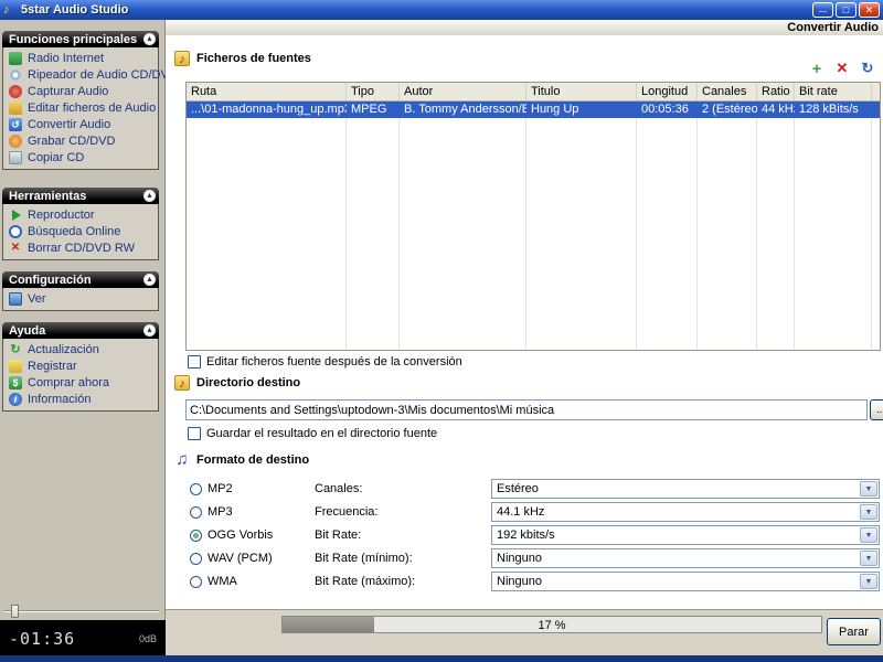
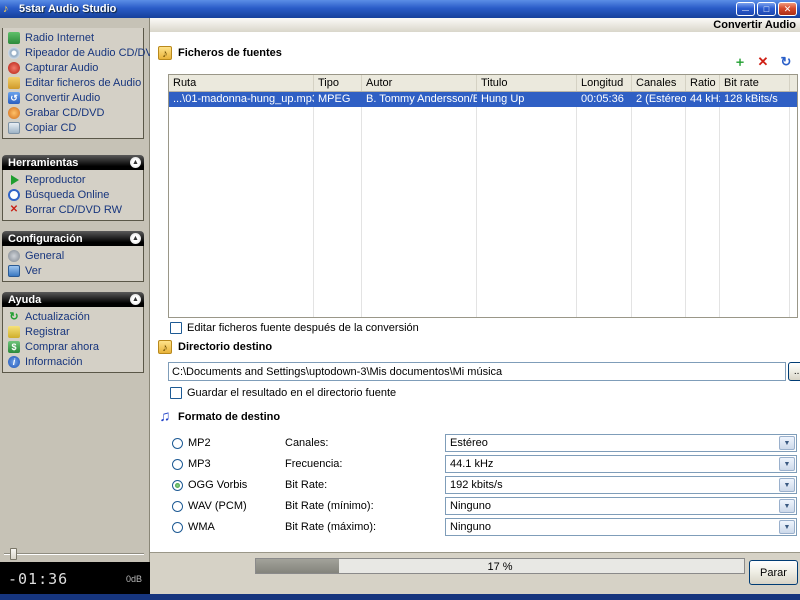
  5star Audio Studio
- Funciones principales
  Radio Internet
  Ripeador de Audio CD/D
  Capturar Audio
  Editar ficheros de Audio
  Convertir Audio
  Grabar CD/DVD
  Copiar CD
  Herramientas
  Reproductor
  Búsqueda Online
  Borrar CD/DVD RW
  Configuración
+ General
  Ver
  Ayuda
  Actualización
  Registrar
  Comprar ahora
  Información
  -01:36
  0dB
  Convertir Audio
  Ficheros de fuentes
  Ruta
  Tipo
  Autor
  Titulo
  Longitud
  Canales
  Ratio
  Bit rate
  ...\01-madonna-hung_up.mp
  MPEG
  B. Tommy Andersson/B
  Hung Up
  00:05:36
  2 (Estéreo
  44 kH
  128 kBits/s
  Editar ficheros fuente después de la conversión
  Directorio destino
  C:\Documents and Settings\uptodown-3\Mis documentos\Mi música
  Guardar el resultado en el directorio fuente
  Formato de destino
  MP2
  Canales:
  Estéreo
  MP3
  Frecuencia:
  44.1 kHz
  OGG Vorbis
  Bit Rate:
  192 kbits/s
  WAV (PCM)
  Bit Rate (mínimo):
  Ninguno
  WMA
  Bit Rate (máximo):
  Ninguno
  17 %
  Parar
